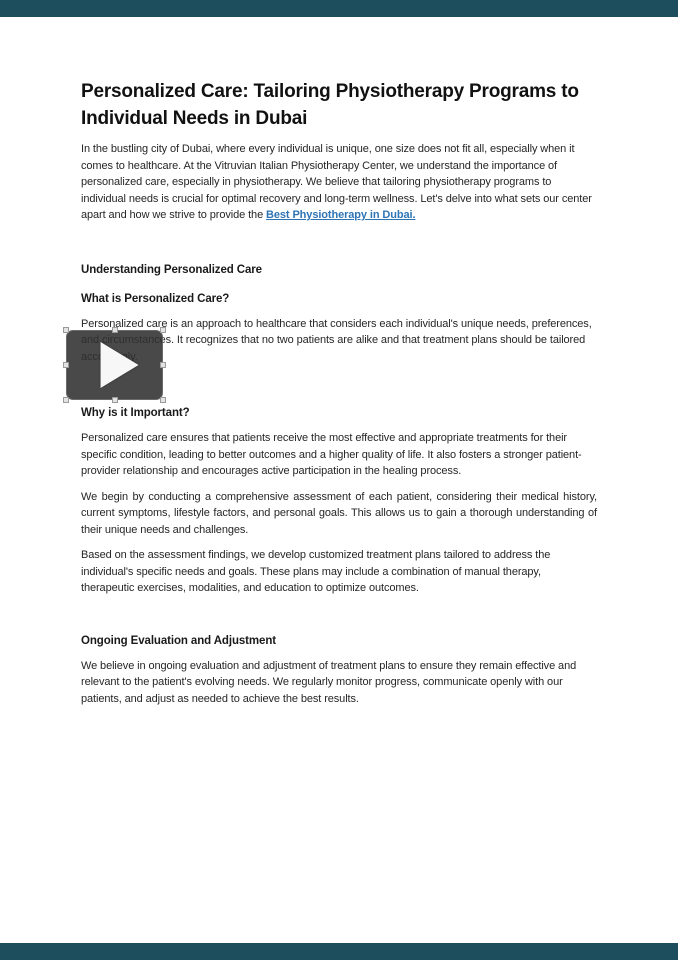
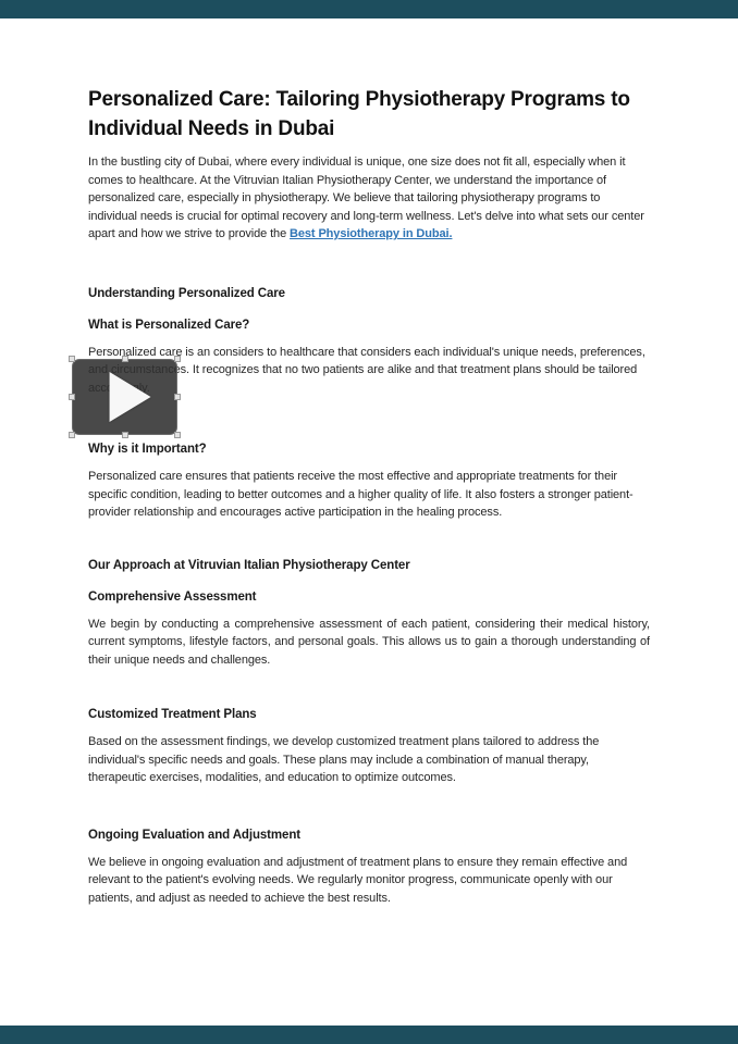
  Personalized Care: Tailoring Physiotherapy Programs to
  Individual Needs in Dubai
  In the bustling city of Dubai, where every individual is unique, one size does not fit all, especially when it comes to healthcare. At the Vitruvian Italian Physiotherapy Center, we understand the importance of personalized care, especially in physiotherapy. We believe that tailoring physiotherapy programs to individual needs is crucial for optimal recovery and long-term wellness. Let's delve into what sets our center apart and how we strive to provide the Best Physiotherapy in Dubai.
  Understanding Personalized Care
  What is Personalized Care?
- Personalized care is an approach to healthcare that considers each individual's unique needs, preferences, and circumstances. It recognizes that no two patients are alike and that treatment plans should be tailored accordingly.
+ Personalized care is an considers to healthcare that considers each individual's unique needs, preferences, and circumstances. It recognizes that no two patients are alike and that treatment plans should be tailored accordingly.
  Why is it Important?
  Personalized care ensures that patients receive the most effective and appropriate treatments for their specific condition, leading to better outcomes and a higher quality of life. It also fosters a stronger patient-provider relationship and encourages active participation in the healing process.
+ Our Approach at Vitruvian Italian Physiotherapy Center
+ Comprehensive Assessment
  We begin by conducting a comprehensive assessment of each patient, considering their medical history, current symptoms, lifestyle factors, and personal goals. This allows us to gain a thorough understanding of their unique needs and challenges.
+ Customized Treatment Plans
  Based on the assessment findings, we develop customized treatment plans tailored to address the individual's specific needs and goals. These plans may include a combination of manual therapy, therapeutic exercises, modalities, and education to optimize outcomes.
  Ongoing Evaluation and Adjustment
  We believe in ongoing evaluation and adjustment of treatment plans to ensure they remain effective and relevant to the patient's evolving needs. We regularly monitor progress, communicate openly with our patients, and adjust as needed to achieve the best results.
